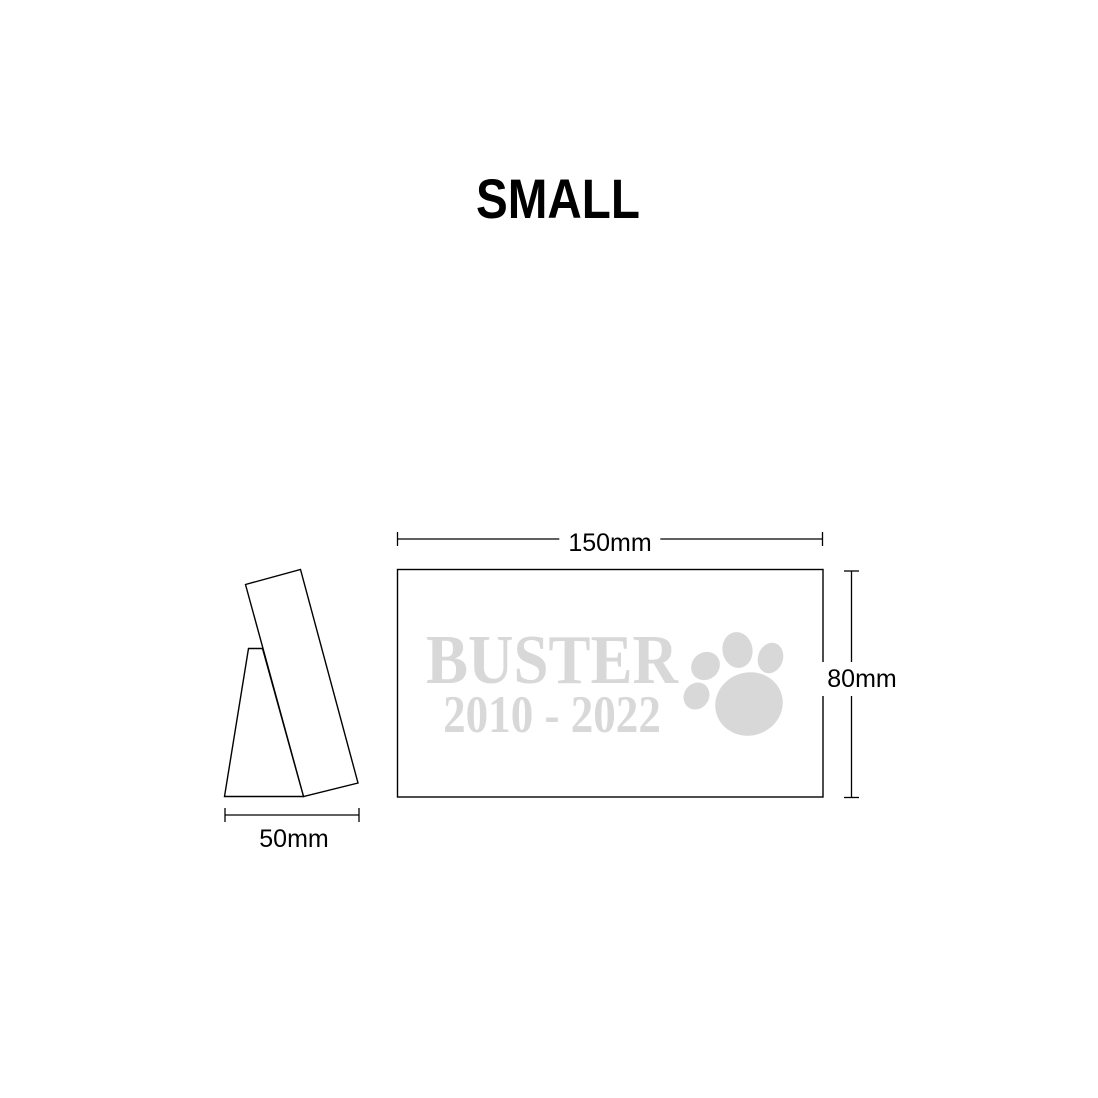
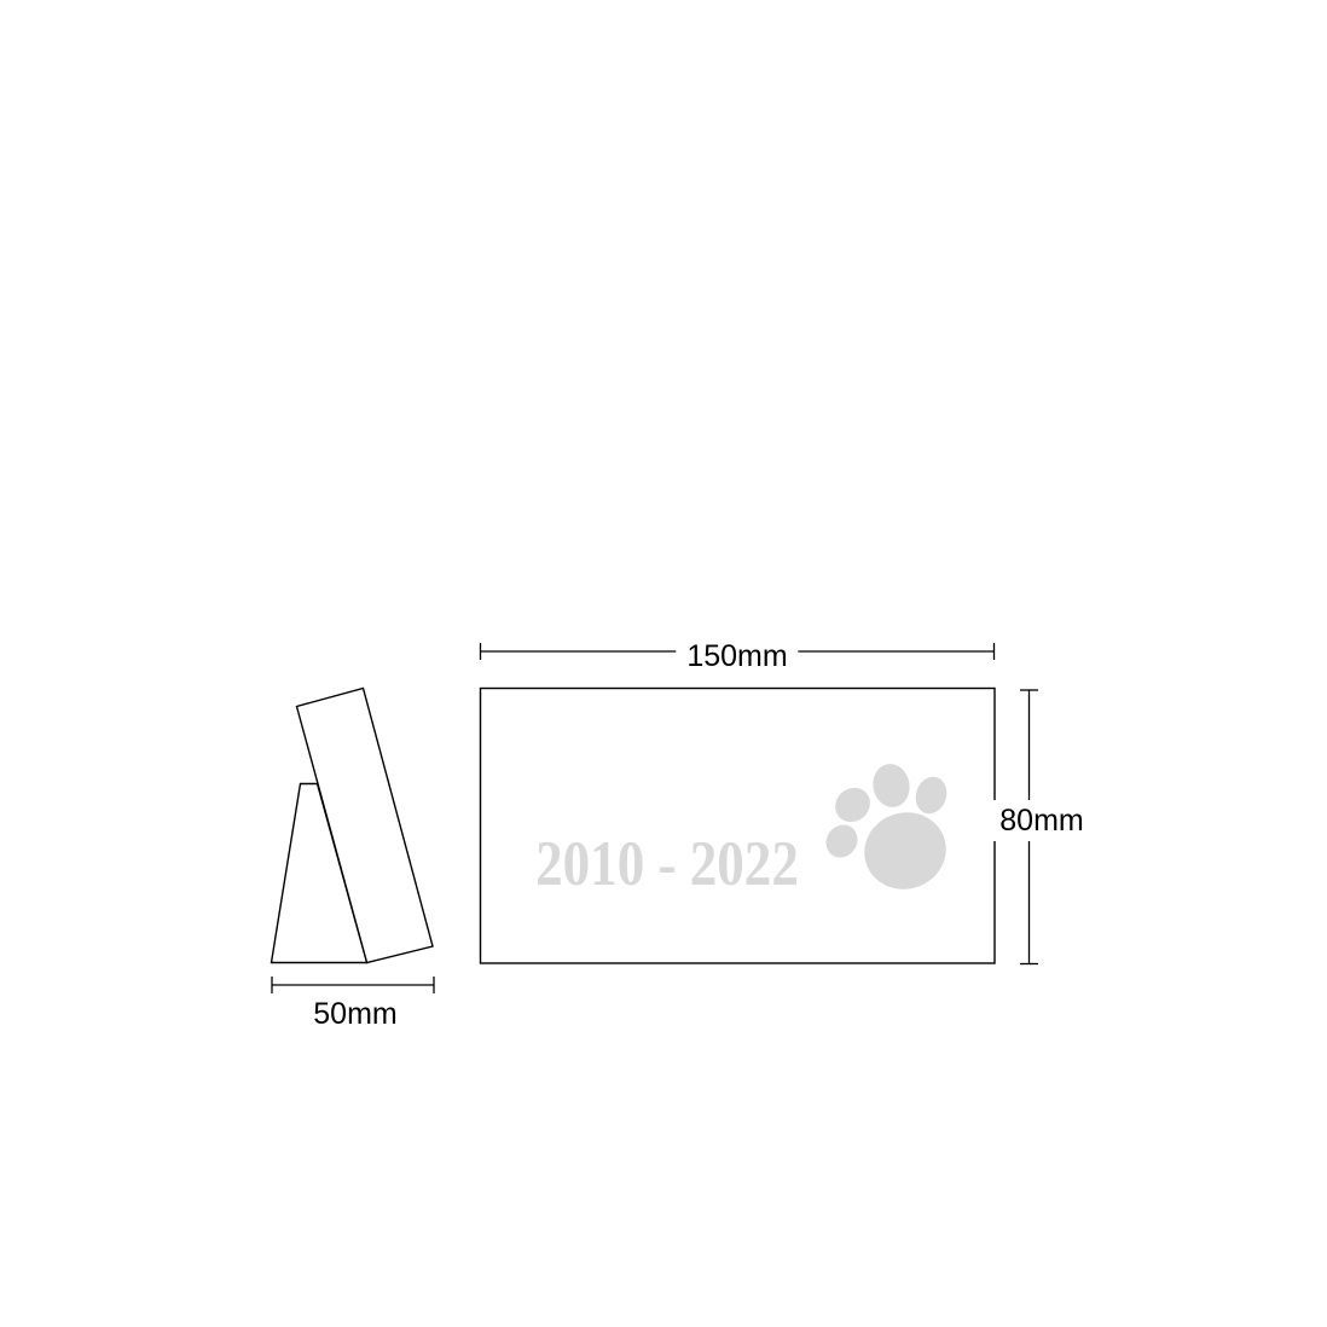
- SMALL
- BUSTER
  2010 - 2022
  150mm
  80mm
  50mm
